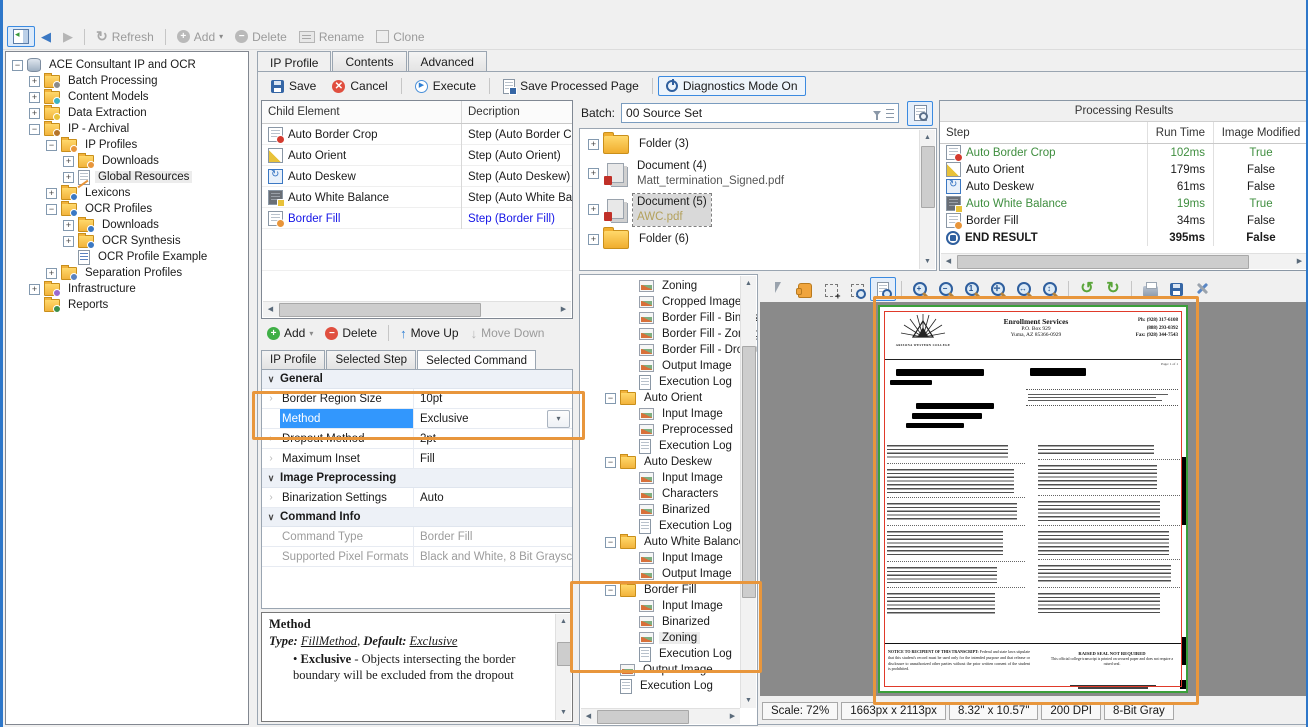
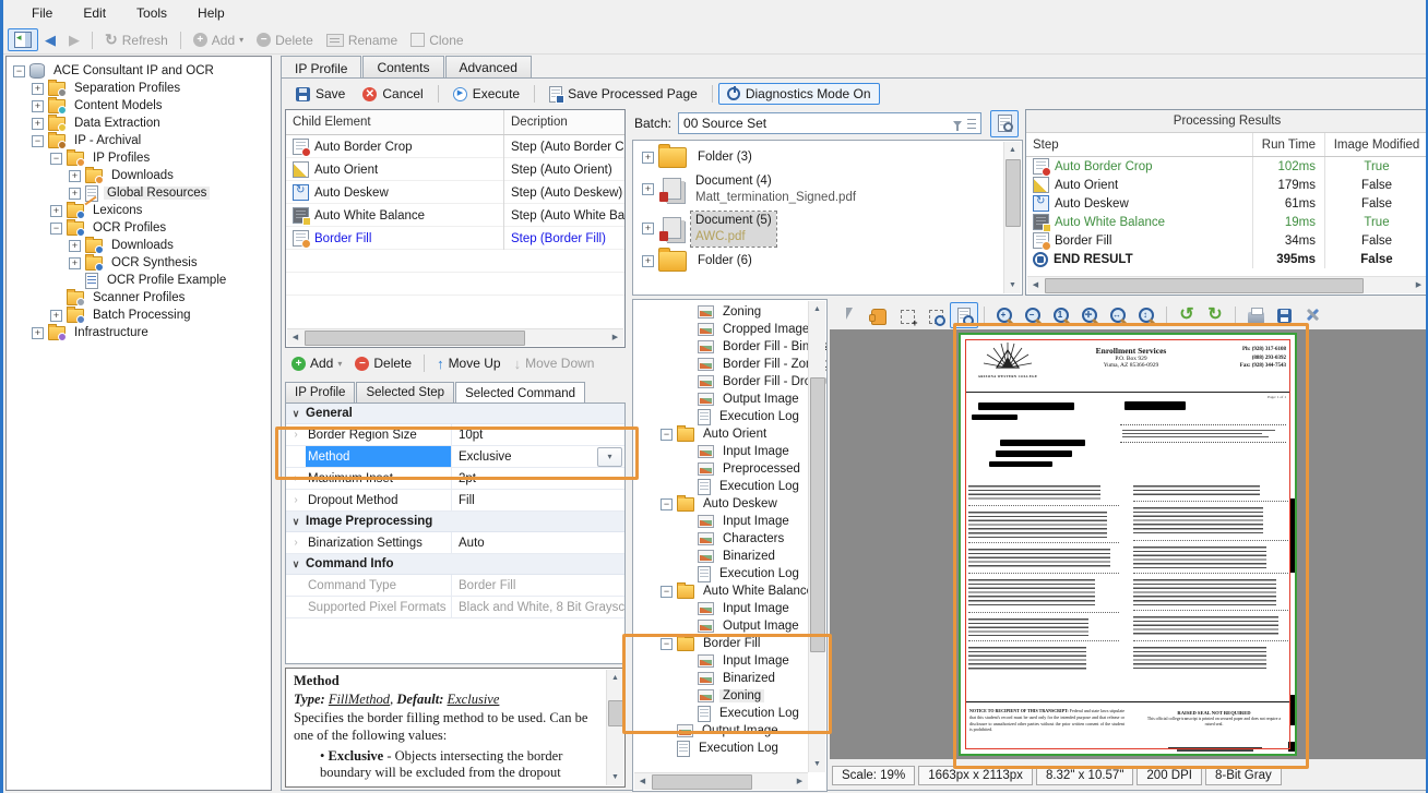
+ File
+ Edit
+ Tools
+ Help
  ◀
  ▶
  ↻
  Refresh
  +
  Add
  ▾
  −
  Delete
  Rename
  Clone
  −
  ACE Consultant IP and OCR
  +
- Batch Processing
+ Separation Profiles
  +
  Content Models
  +
  Data Extraction
  −
  IP - Archival
  −
  IP Profiles
  +
  Downloads
  +
  Global Resources
  +
  Lexicons
  −
  OCR Profiles
  +
  Downloads
  +
  OCR Synthesis
  OCR Profile Example
+ Scanner Profiles
  +
- Separation Profiles
+ Batch Processing
  +
  Infrastructure
- Reports
  IP Profile
  Contents
  Advanced
  Save
  ✕
  Cancel
  Execute
  Save Processed Page
  Diagnostics Mode On
  Child Element
  Decription
  Auto Border Crop
  Step (Auto Border C
  Auto Orient
  Step (Auto Orient)
  Auto Deskew
  Step (Auto Deskew)
  Auto White Balance
  Step (Auto White Ba
  Border Fill
  Step (Border Fill)
  +
  Add
  ▾
  −
  Delete
  ↑
  Move Up
  ↓
  Move Down
  IP Profile
  Selected Step
  Selected Command
  ∨
  General
  ›
  Border Region Size
  10pt
  Method
  Exclusive
  ▾
  ›
- Dropout Method
+ Maximum Inset
  2pt
  ›
- Maximum Inset
+ Dropout Method
  Fill
  ∨
  Image Preprocessing
  ›
  Binarization Settings
  Auto
  ∨
  Command Info
  Command Type
  Border Fill
  Supported Pixel Formats
  Black and White, 8 Bit Graysc
  Method
  Type: FillMethod, Default: Exclusive
+ Specifies the border filling method to be used. Can be one of the following values:
  • Exclusive - Objects intersecting the border boundary will be excluded from the dropout
  ▲
  ▼
  Batch:
  00 Source Set
  +
  Folder (3)
  +
  Document (4)
  Matt_termination_Signed.pdf
  +
  Document (5)
  AWC.pdf
  +
  Folder (6)
  Processing Results
  Step
  Run Time
  Image Modified
  Auto Border Crop
  102ms
  True
  Auto Orient
  179ms
  False
  Auto Deskew
  61ms
  False
  Auto White Balance
  19ms
  True
  Border Fill
  34ms
  False
  END RESULT
  395ms
  False
  Zoning
  Cropped Image
  Border Fill - Binz
  Border Fill - Zog
  Border Fill - Dr
  Output Image
  Execution Log
  −
  Auto Orient
  Input Image
  Preprocessed
  Execution Log
  −
  Auto Deskew
  Input Image
  Characters
  Binarized
  Execution Log
  −
  Auto White Balanc
  Input Image
  Output Image
  −
  Border Fill
  Input Image
  Binarized
  Zoning
  Execution Log
  Output Image
  Execution Log
  +
  −
  1
  ✛
  ↔
  ↕
  ↺
  ↻
  Enrollment Services
- Scale: 72%
+ Scale: 19%
  1663px x 2113px
  8.32" x 10.57"
  200 DPI
  8-Bit Gray
